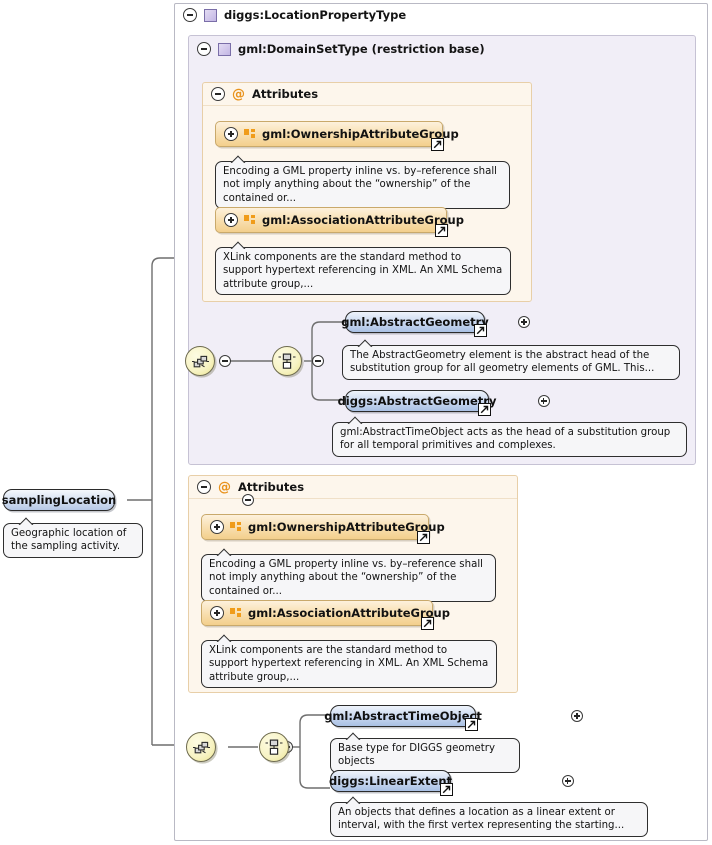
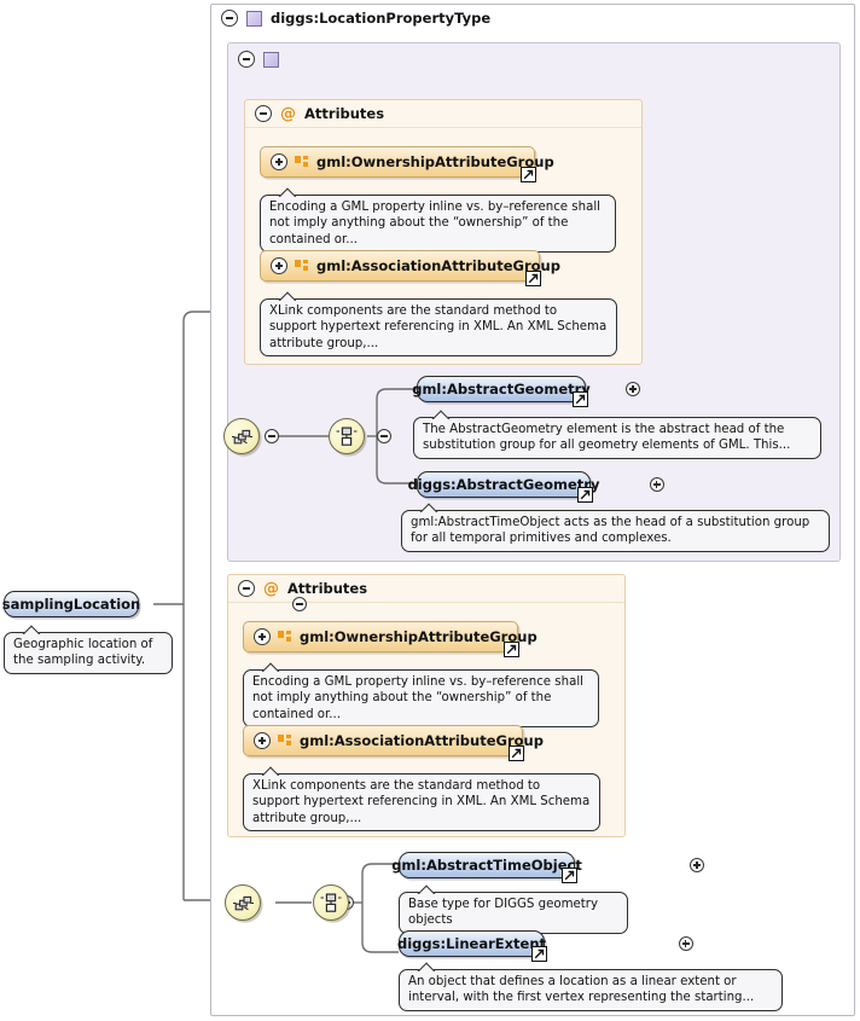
  diggs:LocationPropertyType
- gml:DomainSetType (restriction base)
  @
  Attributes
  gml:OwnershipAttributeGroup
  Encoding a GML property inline vs. by–reference shall not imply anything about the “ownership” of the contained or...
  gml:AssociationAttributeGroup
  XLink components are the standard method to support hypertext referencing in XML. An XML Schema attribute group,...
  gml:AbstractGeometry
  The AbstractGeometry element is the abstract head of the substitution group for all geometry elements of GML. This...
  diggs:AbstractGeometry
  gml:AbstractTimeObject acts as the head of a substitution group for all temporal primitives and complexes.
  @
  Attributes
  gml:OwnershipAttributeGroup
  Encoding a GML property inline vs. by–reference shall not imply anything about the “ownership” of the contained or...
  gml:AssociationAttributeGroup
  XLink components are the standard method to support hypertext referencing in XML. An XML Schema attribute group,...
  gml:AbstractTimeObject
  Base type for DIGGS geometry objects
  diggs:LinearExtent
- An objects that defines a location as a linear extent or interval, with the first vertex representing the starting...
+ An object that defines a location as a linear extent or interval, with the first vertex representing the starting...
  samplingLocation
  Geographic location of the sampling activity.
